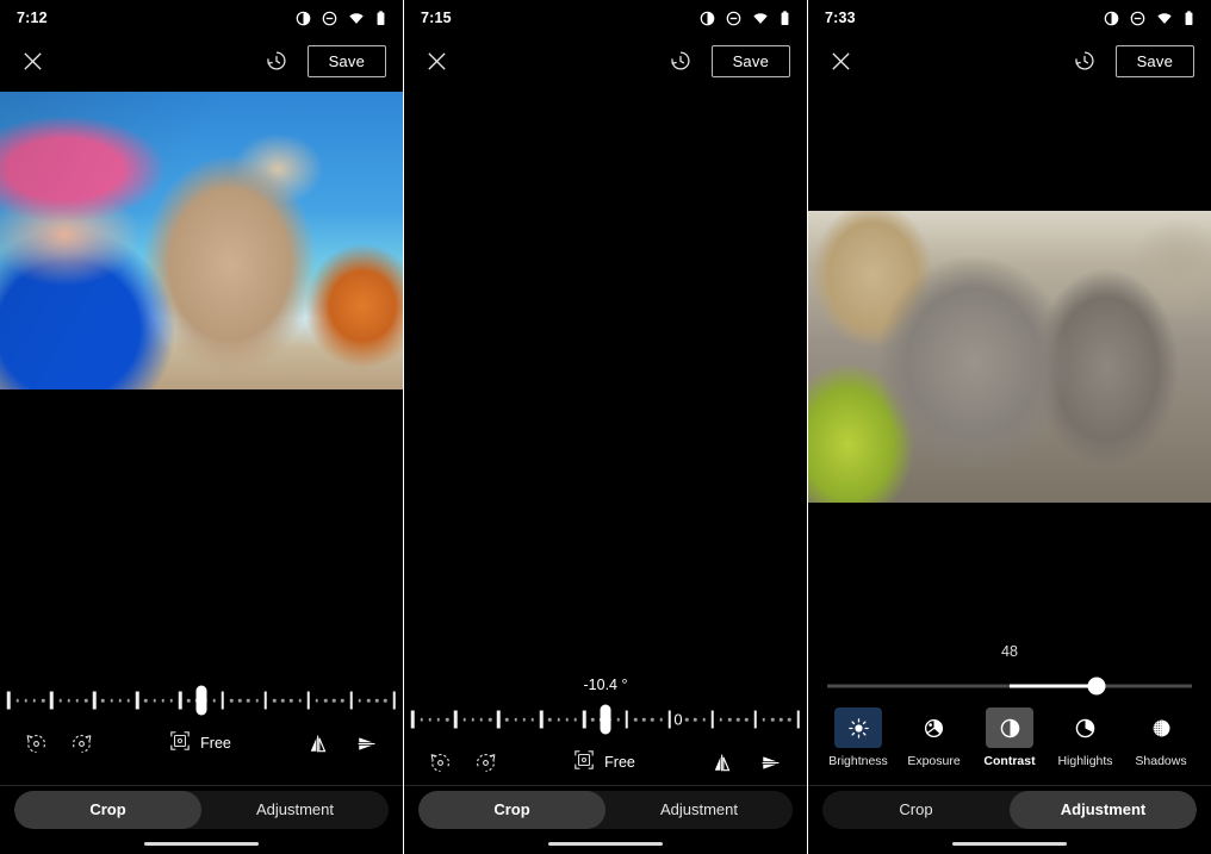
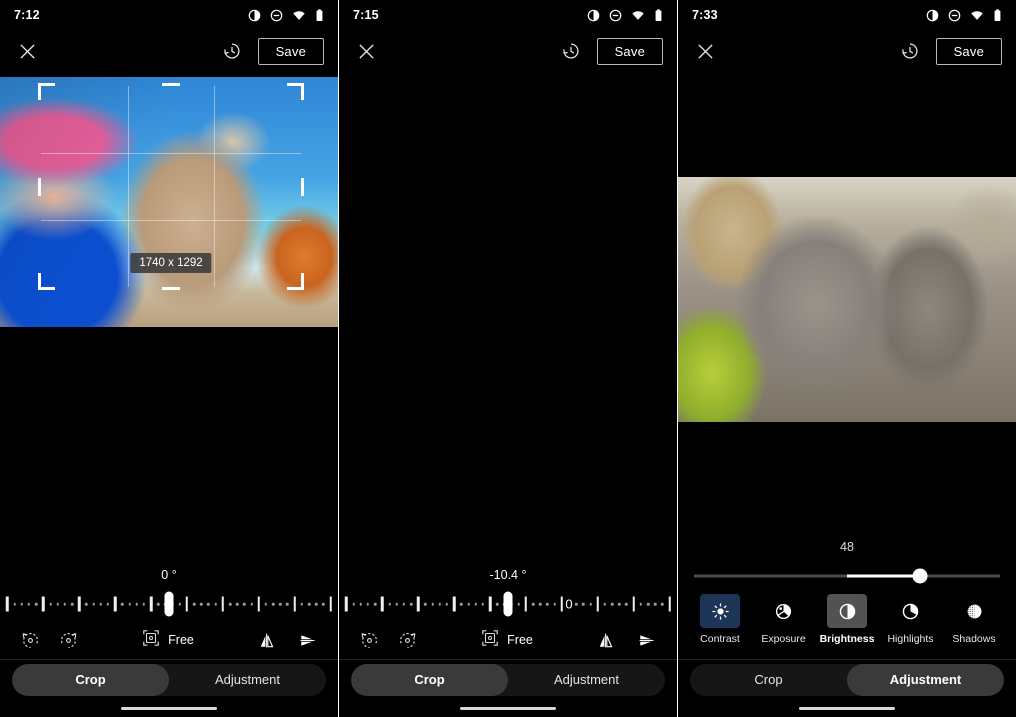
  7:12
  Save
+ 1740 x 1292
+ 0 °
  Free
  Crop
  Adjustment
  7:15
  Save
  -10.4 °
  0
  Free
  Crop
  Adjustment
  7:33
  Save
  48
- Brightness
+ Contrast
  Exposure
- Contrast
+ Brightness
  Highlights
  Shadows
  Crop
  Adjustment
